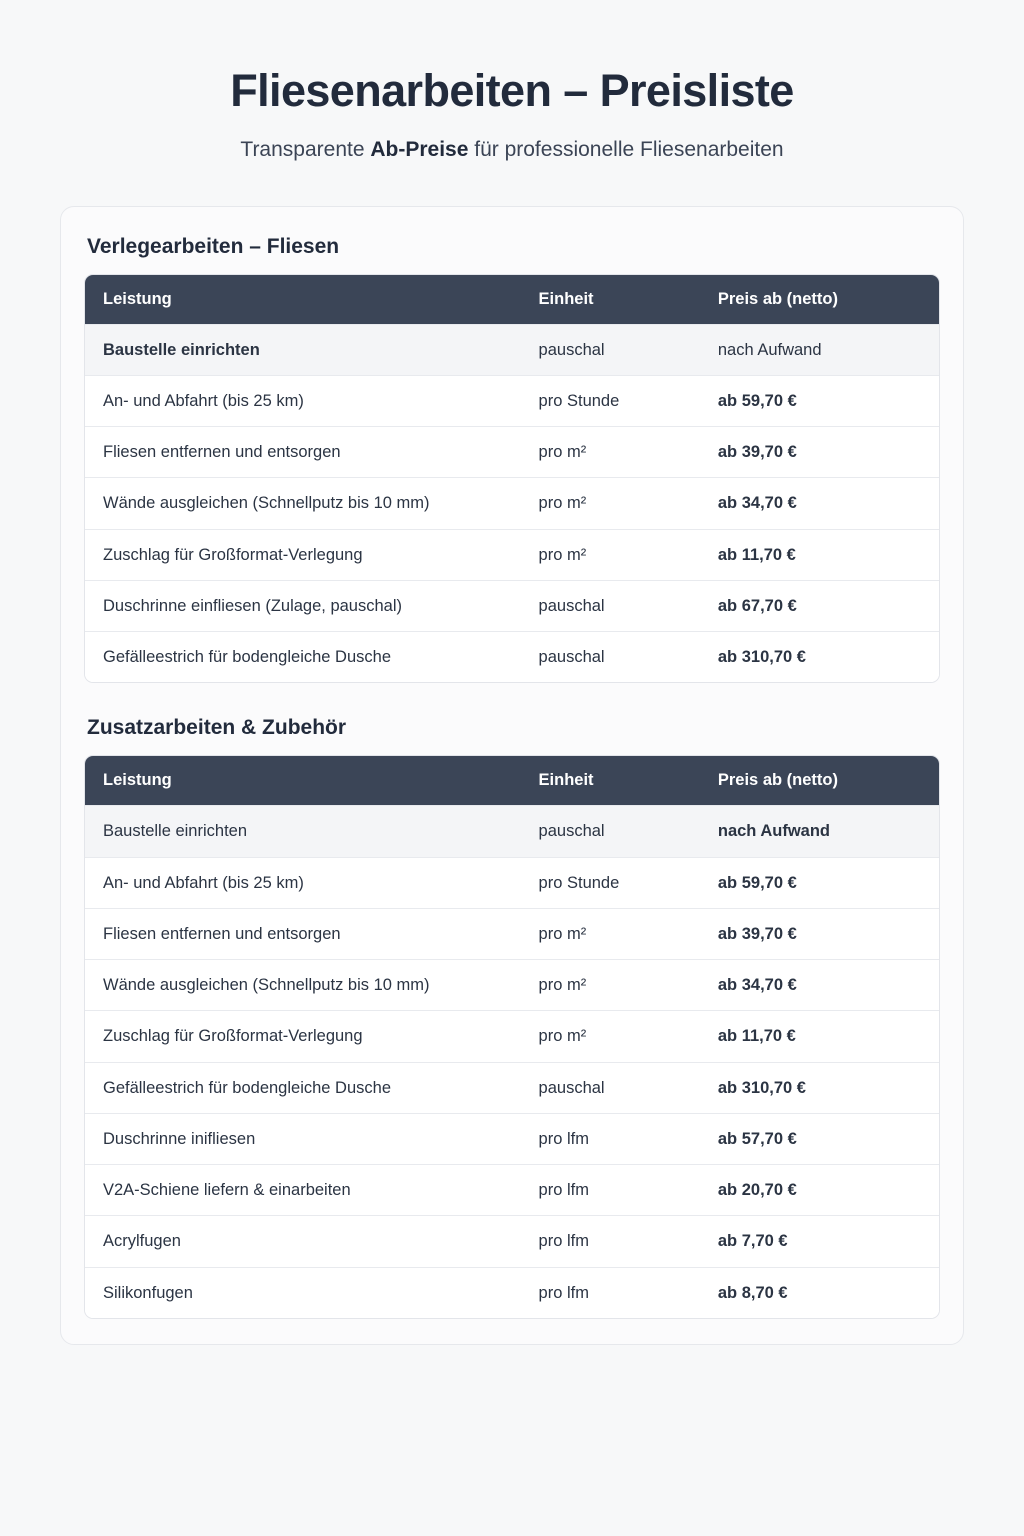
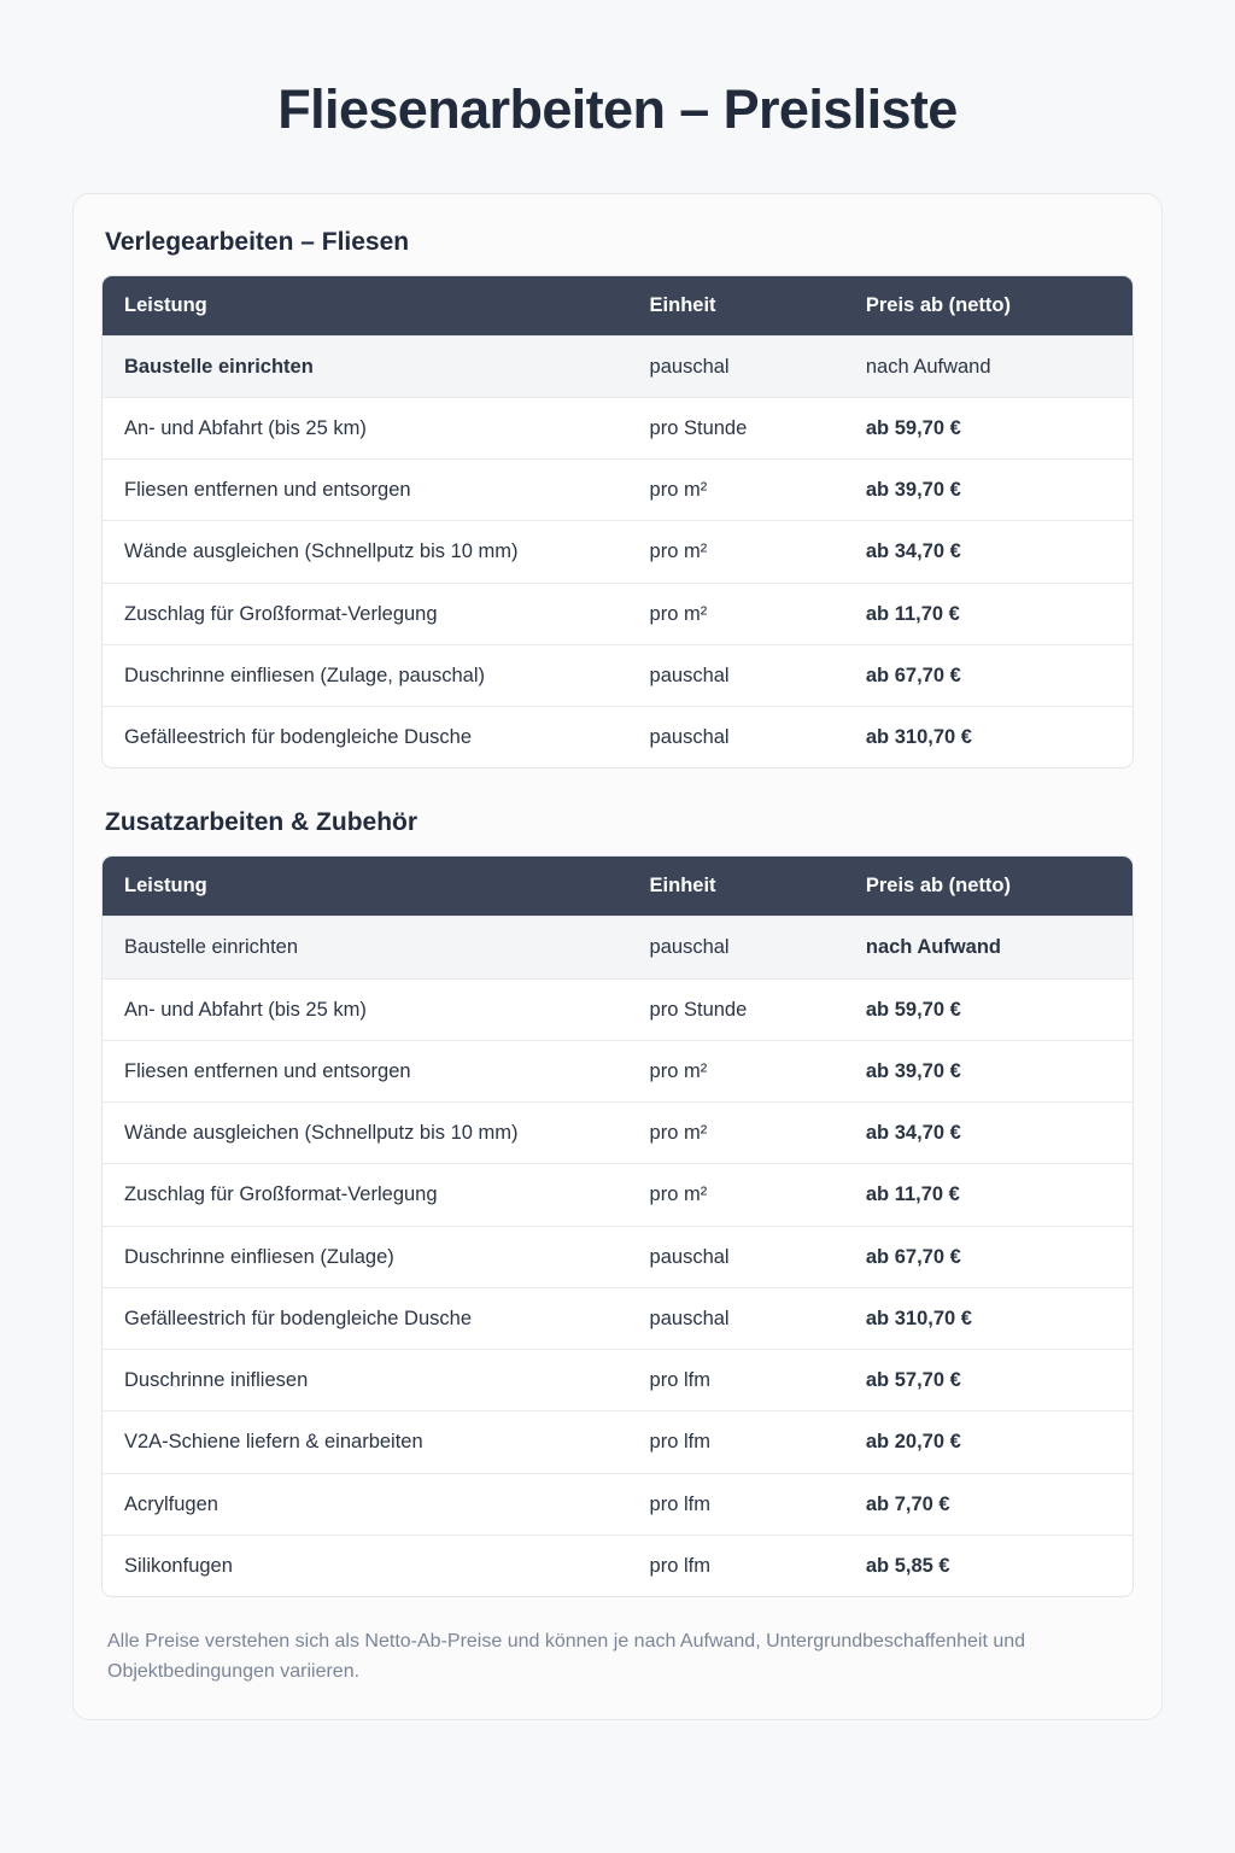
  Fliesenarbeiten – Preisliste
- Transparente Ab-Preise für professionelle Fliesenarbeiten
  Verlegearbeiten – Fliesen
  Leistung	Einheit	Preis ab (netto)
  Baustelle einrichten	pauschal	nach Aufwand
  An- und Abfahrt (bis 25 km)	pro Stunde	ab 59,70 €
  Fliesen entfernen und entsorgen	pro m²	ab 39,70 €
  Wände ausgleichen (Schnellputz bis 10 mm)	pro m²	ab 34,70 €
  Zuschlag für Großformat-Verlegung	pro m²	ab 11,70 €
  Duschrinne einfliesen (Zulage, pauschal)	pauschal	ab 67,70 €
  Gefälleestrich für bodengleiche Dusche	pauschal	ab 310,70 €
  Zusatzarbeiten & Zubehör
  Leistung	Einheit	Preis ab (netto)
  Baustelle einrichten	pauschal	nach Aufwand
  An- und Abfahrt (bis 25 km)	pro Stunde	ab 59,70 €
  Fliesen entfernen und entsorgen	pro m²	ab 39,70 €
  Wände ausgleichen (Schnellputz bis 10 mm)	pro m²	ab 34,70 €
  Zuschlag für Großformat-Verlegung	pro m²	ab 11,70 €
+ Duschrinne einfliesen (Zulage)	pauschal	ab 67,70 €
  Gefälleestrich für bodengleiche Dusche	pauschal	ab 310,70 €
  Duschrinne inifliesen	pro lfm	ab 57,70 €
  V2A-Schiene liefern & einarbeiten	pro lfm	ab 20,70 €
  Acrylfugen	pro lfm	ab 7,70 €
- Silikonfugen	pro lfm	ab 8,70 €
+ Silikonfugen	pro lfm	ab 5,85 €
+ Alle Preise verstehen sich als Netto-Ab-Preise und können je nach Aufwand, Untergrundbeschaffenheit und Objektbedingungen variieren.
